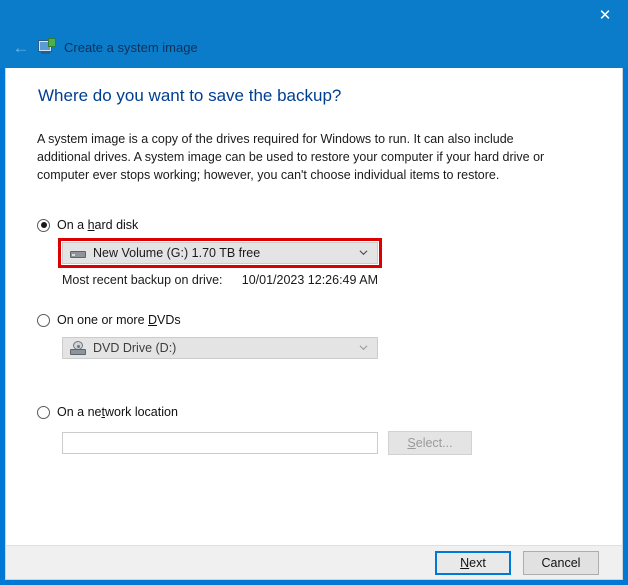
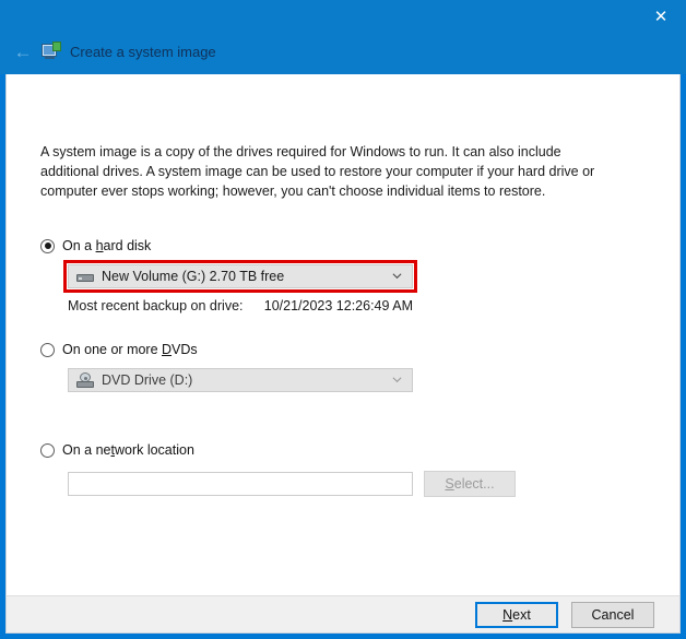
  ✕
  ←
  Create a system image
- Where do you want to save the backup?
  A system image is a copy of the drives required for Windows to run. It can also include additional drives. A system image can be used to restore your computer if your hard drive or computer ever stops working; however, you can't choose individual items to restore.
  On a hard disk
- New Volume (G:) 1.70 TB free
+ New Volume (G:) 2.70 TB free
  Most recent backup on drive:
- 10/01/2023 12:26:49 AM
+ 10/21/2023 12:26:49 AM
  On one or more DVDs
  DVD Drive (D:)
  On a network location
  S
  elect...
  N
  ext
  Cancel
